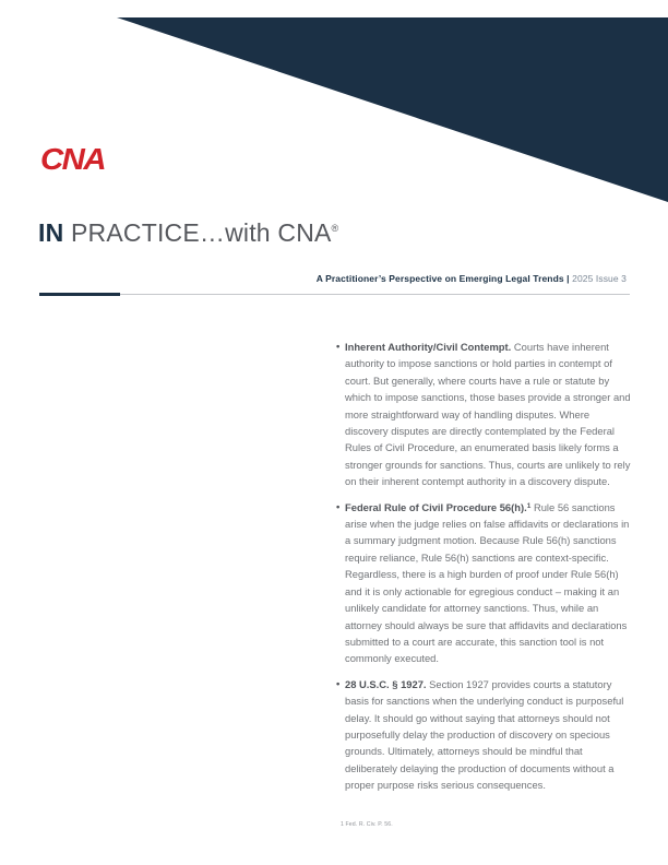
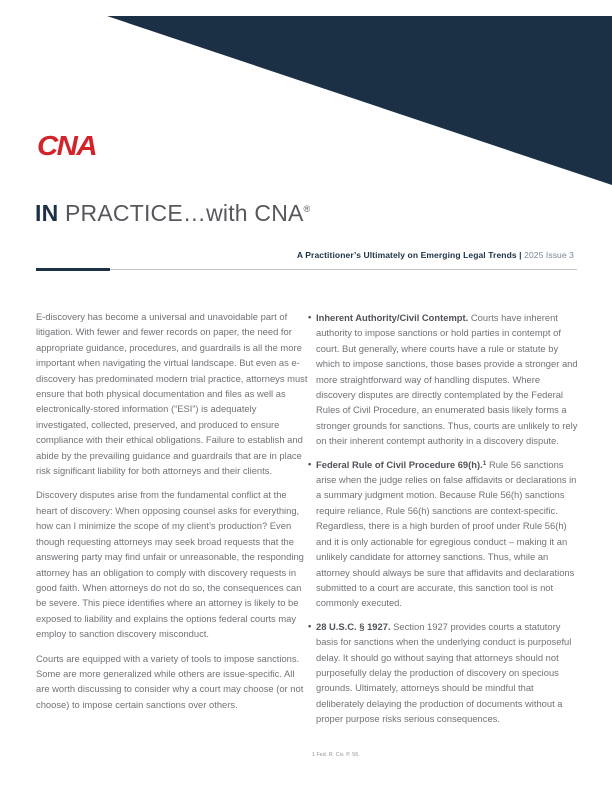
  CNA
  IN PRACTICE…with CNA®
- A Practitioner’s Perspective on Emerging Legal Trends | 2025 Issue 3
+ A Practitioner’s Ultimately on Emerging Legal Trends | 2025 Issue 3
+ E-discovery has become a universal and unavoidable part of litigation. With fewer and fewer records on paper, the need for appropriate guidance, procedures, and guardrails is all the more important when navigating the virtual landscape. But even as e-discovery has predominated modern trial practice, attorneys must ensure that both physical documentation and files as well as electronically-stored information (“ESI”) is adequately investigated, collected, preserved, and produced to ensure compliance with their ethical obligations. Failure to establish and abide by the prevailing guidance and guardrails that are in place risk significant liability for both attorneys and their clients.
+ Discovery disputes arise from the fundamental conflict at the heart of discovery: When opposing counsel asks for everything, how can I minimize the scope of my client’s production? Even though requesting attorneys may seek broad requests that the answering party may find unfair or unreasonable, the responding attorney has an obligation to comply with discovery requests in good faith. When attorneys do not do so, the consequences can be severe. This piece identifies where an attorney is likely to be exposed to liability and explains the options federal courts may employ to sanction discovery misconduct.
+ Courts are equipped with a variety of tools to impose sanctions. Some are more generalized while others are issue-specific. All are worth discussing to consider why a court may choose (or not choose) to impose certain sanctions over others.
  •
  Inherent Authority/Civil Contempt. Courts have inherent authority to impose sanctions or hold parties in contempt of court. But generally, where courts have a rule or statute by which to impose sanctions, those bases provide a stronger and more straightforward way of handling disputes. Where discovery disputes are directly contemplated by the Federal Rules of Civil Procedure, an enumerated basis likely forms a stronger grounds for sanctions. Thus, courts are unlikely to rely on their inherent contempt authority in a discovery dispute.
  •
- Federal Rule of Civil Procedure 56(h). Rule 56 sanctions arise when the judge relies on false affidavits or declarations in a summary judgment motion. Because Rule 56(h) sanctions require reliance, Rule 56(h) sanctions are context-specific. Regardless, there is a high burden of proof under Rule 56(h) and it is only actionable for egregious conduct – making it an unlikely candidate for attorney sanctions. Thus, while an attorney should always be sure that affidavits and declarations submitted to a court are accurate, this sanction tool is not commonly executed.
+ Federal Rule of Civil Procedure 69(h). Rule 56 sanctions arise when the judge relies on false affidavits or declarations in a summary judgment motion. Because Rule 56(h) sanctions require reliance, Rule 56(h) sanctions are context-specific. Regardless, there is a high burden of proof under Rule 56(h) and it is only actionable for egregious conduct – making it an unlikely candidate for attorney sanctions. Thus, while an attorney should always be sure that affidavits and declarations submitted to a court are accurate, this sanction tool is not commonly executed.
  •
  28 U.S.C. § 1927. Section 1927 provides courts a statutory basis for sanctions when the underlying conduct is purposeful delay. It should go without saying that attorneys should not purposefully delay the production of discovery on specious grounds. Ultimately, attorneys should be mindful that deliberately delaying the production of documents without a proper purpose risks serious consequences.
